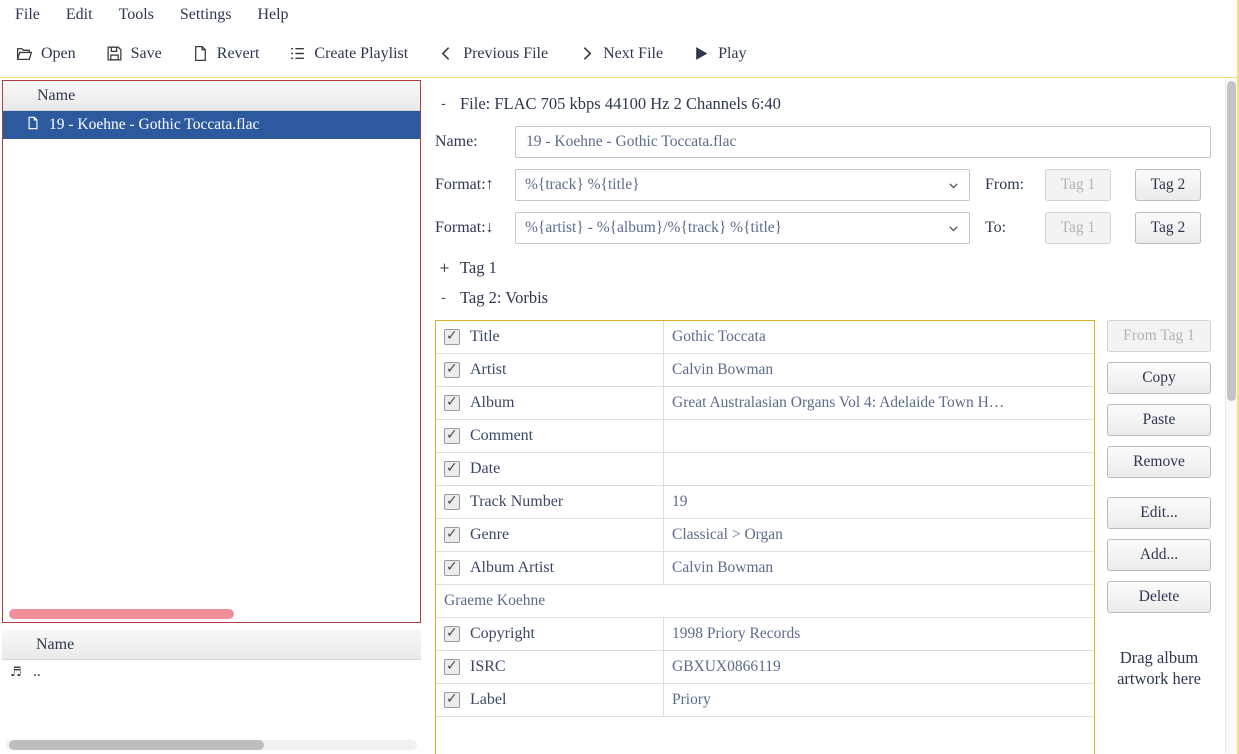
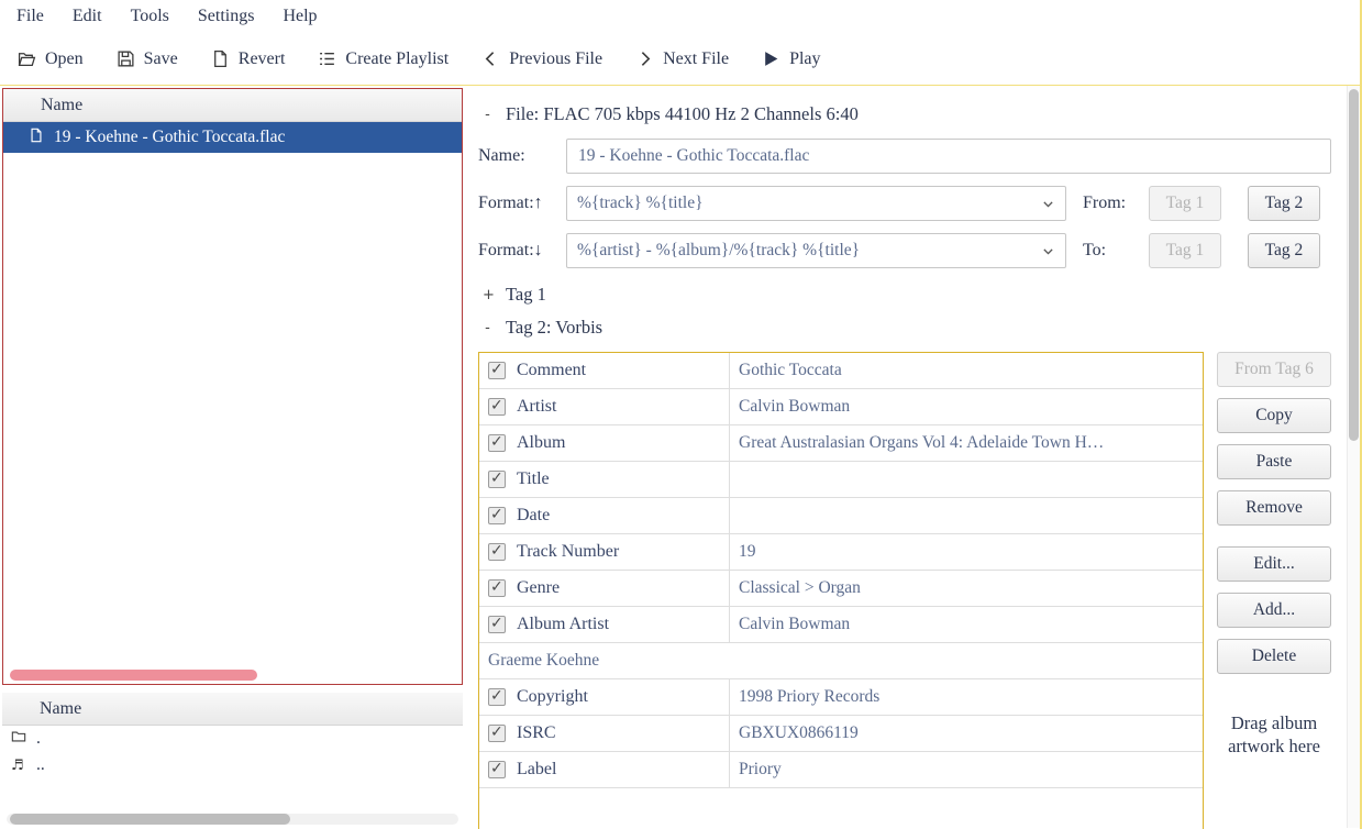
  File
  Edit
  Tools
  Settings
  Help
  Open
  Save
  Revert
  Create Playlist
  Previous File
  Next File
  Play
  Name
  19 - Koehne - Gothic Toccata.flac
  Name
+ .
  ♬
  ..
  -
  File: FLAC 705 kbps 44100 Hz 2 Channels 6:40
  Name:
  19 - Koehne - Gothic Toccata.flac
  Format:↑
  %{track} %{title}
  From:
  Tag 1
  Tag 2
  Format:↓
  %{artist} - %{album}/%{track} %{title}
  To:
  Tag 1
  Tag 2
  +
  Tag 1
  -
  Tag 2: Vorbis
- Title
+ Comment
  Gothic Toccata
  Artist
  Calvin Bowman
  Album
  Great Australasian Organs Vol 4: Adelaide Town H…
- Comment
+ Title
  Date
  Track Number
  19
  Genre
  Classical > Organ
  Album Artist
  Calvin Bowman
  Graeme Koehne
  Copyright
  1998 Priory Records
  ISRC
  GBXUX0866119
  Label
  Priory
- From Tag 1
+ From Tag 6
  Copy
  Paste
  Remove
  Edit...
  Add...
  Delete
  Drag album artwork here
